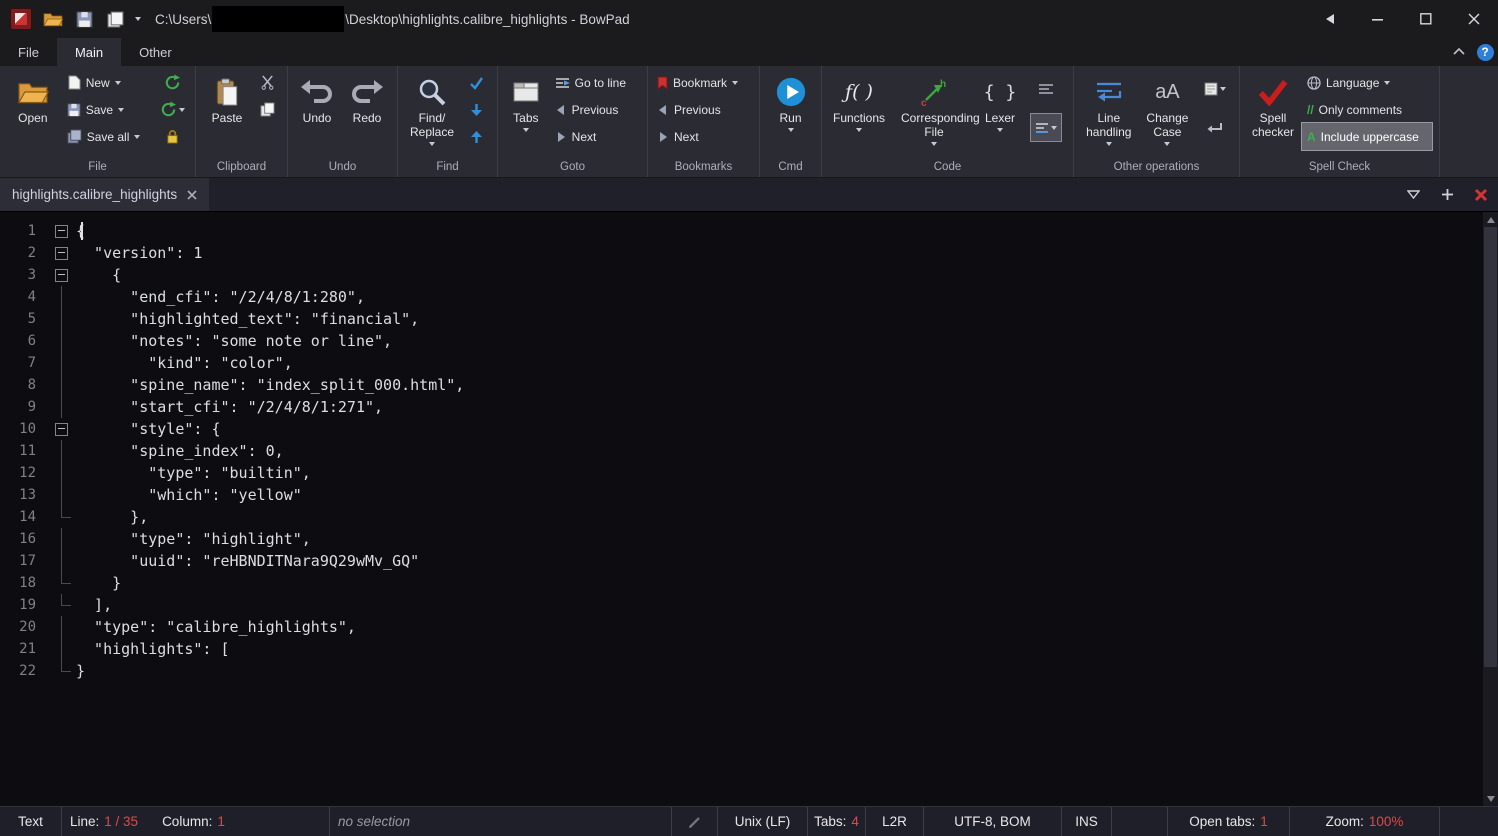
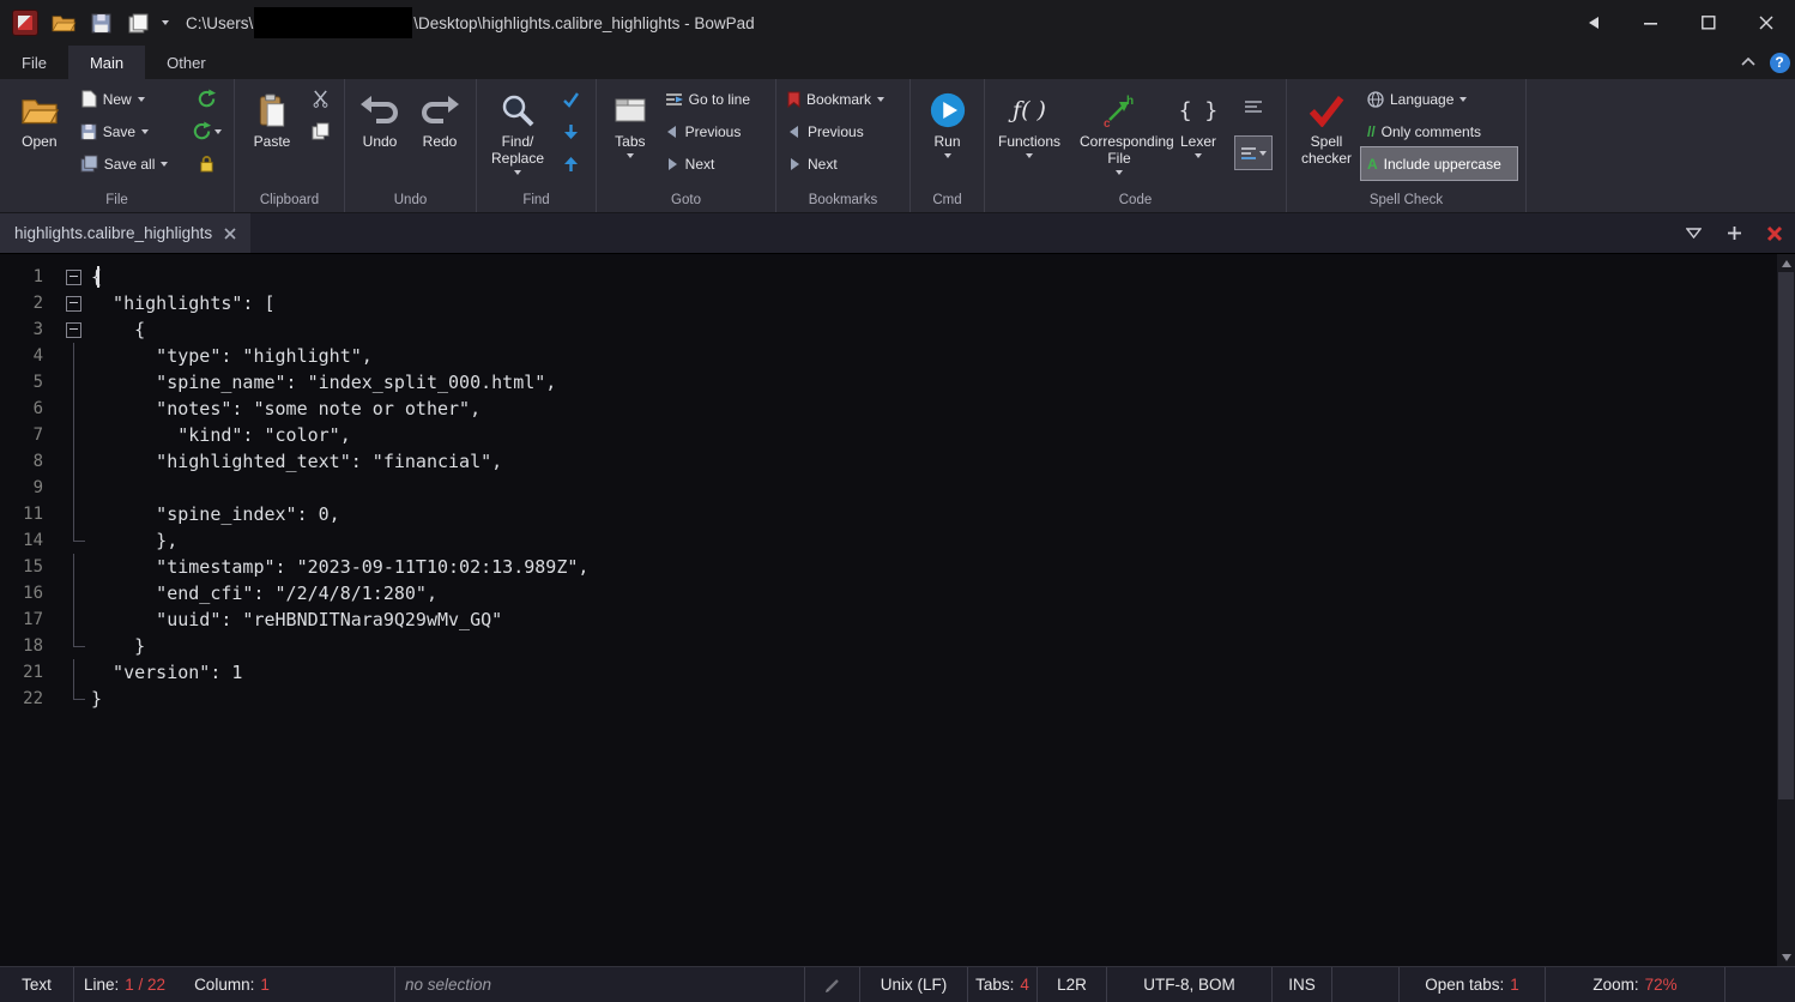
  C:\Users\
  \Desktop\highlights.calibre_highlights - BowPad
  File
  Main
  Other
  ?
  Open
  New
  Save
  Save all
  File
  Paste
  Clipboard
  Undo
  Redo
  Undo
  Find/ Replace
  Find
  Tabs
  Go to line
  Previous
  Next
  Goto
  Bookmark
  Previous
  Next
  Bookmarks
  Run
  Cmd
  ƒ( )
  Functions
  h
  c
  Correspondin File
  { }
  Lexer
  Code
- Line handling
- aA
- Change Case
- Other operations
  Spell checker
  Language
  //
  Only comments
  A
  Include uppercase
  Spell Check
  highlights.calibre_highlights
  1
  2
- "version": 1
+ "highlights": [
  3
  {
  4
- "end_cfi": "/2/4/8/1:280",
+ "type": "highlight",
  5
- "highlighted_text": "financial",
+ "spine_name": "index_split_000.html",
  6
- "notes": "some note or line",
+ "notes": "some note or other",
  7
  "kind": "color",
  8
- "spine_name": "index_split_000.html",
+ "highlighted_text": "financial",
  9
- "start_cfi": "/2/4/8/1:271",
- 10
- "style": {
  11
  "spine_index": 0,
- 12
- "type": "builtin",
- 13
- "which": "yellow"
  14
  },
+ 15
+ "timestamp": "2023-09-11T10:02:13.989Z",
  16
- "type": "highlight",
+ "end_cfi": "/2/4/8/1:280",
  17
  "uuid": "reHBNDITNara9Q29wMv_GQ"
  18
  }
- 19
- ],
- 20
- "type": "calibre_highlights",
  21
- "highlights": [
+ "version": 1
  22
  }
  Text
  Line:
- 1 / 35
+ 1 / 22
  Column:
  1
  no selection
  Unix (LF)
  Tabs:
  4
  L2R
  UTF-8, BOM
  INS
  Open tabs:
  1
  Zoom:
- 100%
+ 72%
